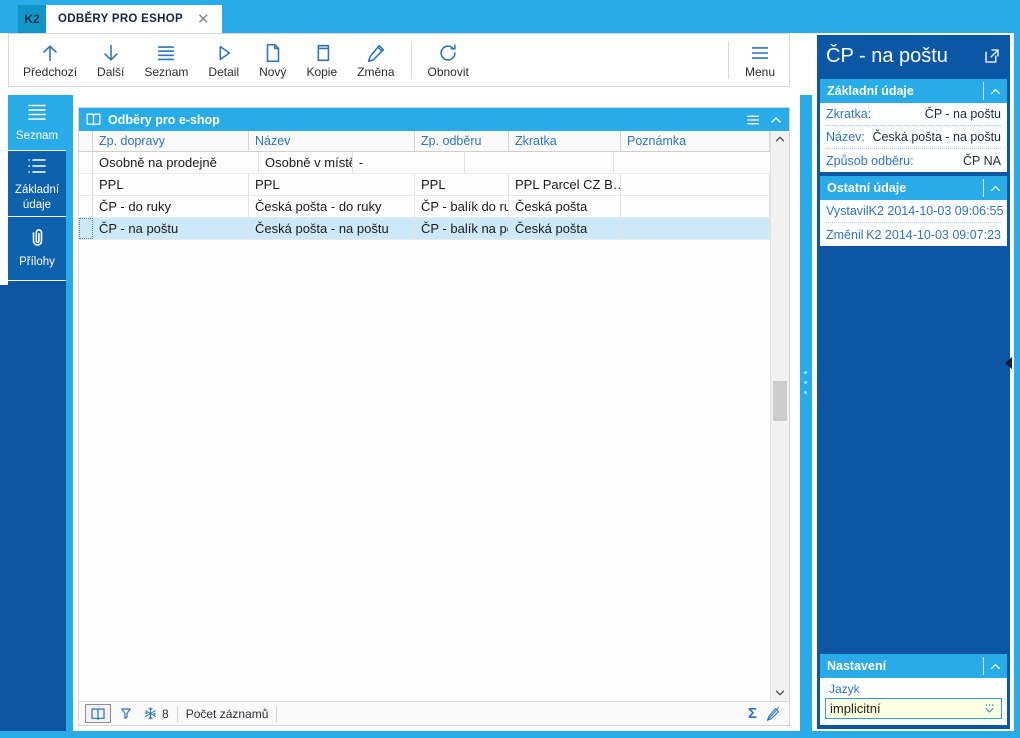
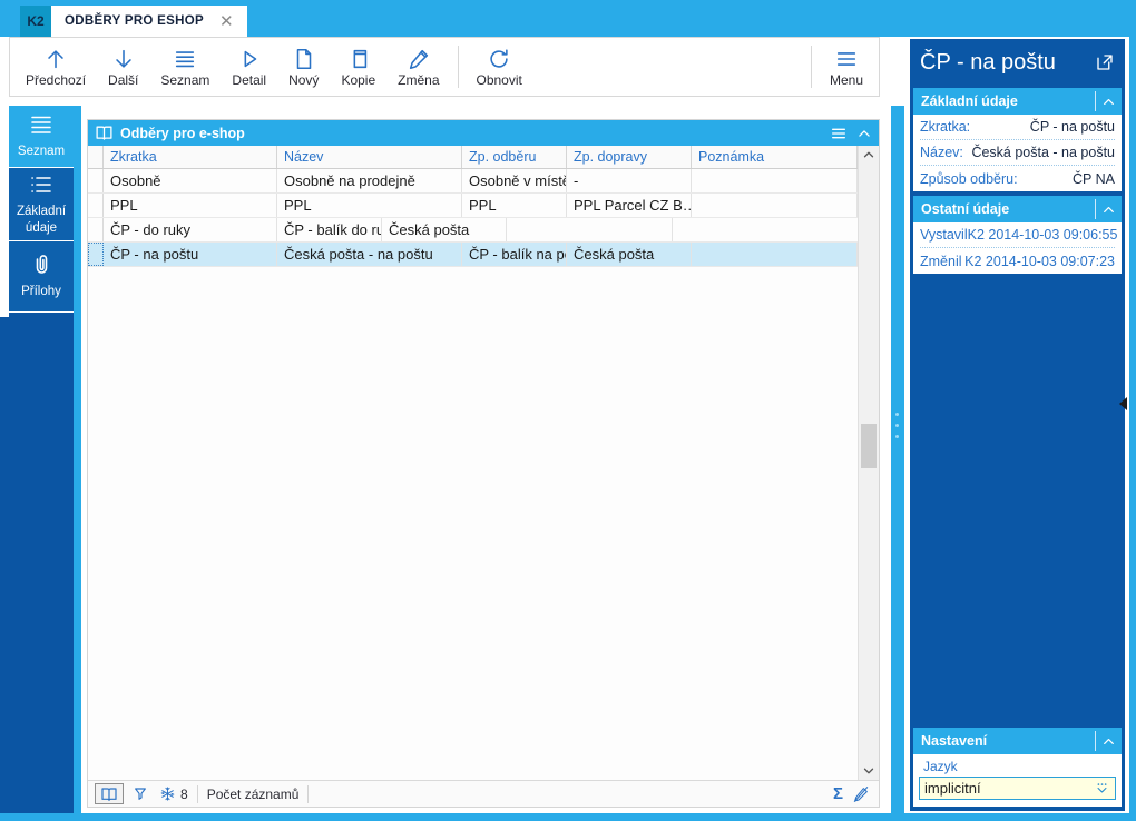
  K2
  ODBĚRY PRO ESHOP
  ✕
  Předchozí
  Další
  Seznam
  Detail
  Nový
  Kopie
  Změna
  Obnovit
  Menu
  Seznam
  Základní
  údaje
  Přílohy
  Odběry pro e-shop
- Zp. dopravy
+ Zkratka
  Název
  Zp. odběru
- Zkratka
+ Zp. dopravy
  Poznámka
+ Osobně
  Osobně na prodejně
  Osobně v místě
  -
  PPL
  PPL
  PPL
  PPL Parcel CZ B…
  ČP - do ruky
- Česká pošta - do ruky
  ČP - balík do ru
  Česká pošta
  ČP - na poštu
  Česká pošta - na poštu
  ČP - balík na p
  Česká pošta
  8
  Počet záznamů
  Σ
  ČP - na poštu
  Základní údaje
  Zkratka:
  ČP - na poštu
  Název:
  Česká pošta - na poštu
  Způsob odběru:
  ČP NA
  Ostatní údaje
  Vystavil
  K2 2014-10-03 09:06:55
  Změnil
  K2 2014-10-03 09:07:23
  Nastavení
  Jazyk
  implicitní
